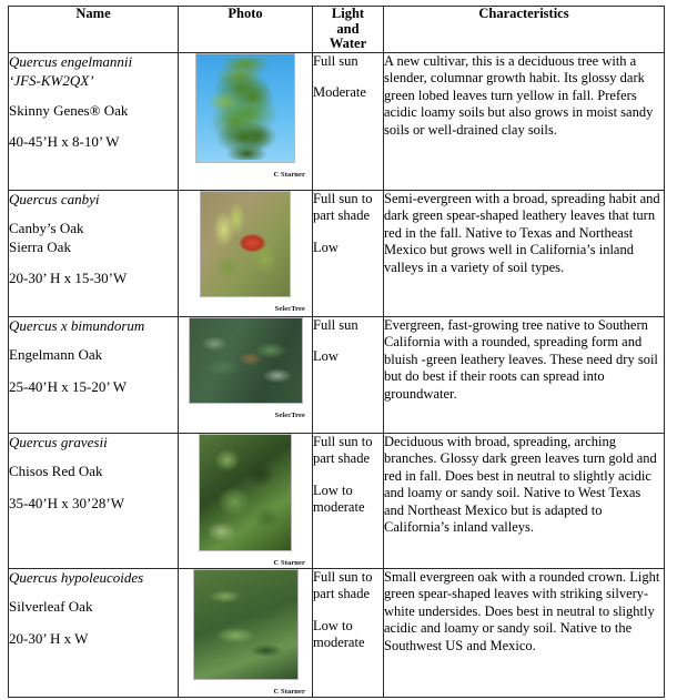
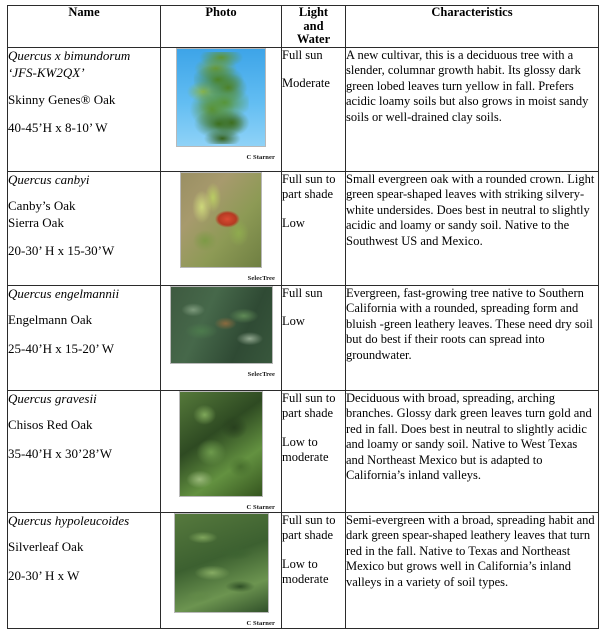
  Name	Photo	Light and Water	Characteristics
- Quercus engelmannii ‘JFS-KW2QX’ Skinny Genes® Oak 40-45’H x 8-10’ W		Full sun Moderate	A new cultivar, this is a deciduous tree with a slender, columnar growth habit. Its glossy dark green lobed leaves turn yellow in fall. Prefers acidic loamy soils but also grows in moist sandy soils or well-drained clay soils.
+ Quercus x bimundorum ‘JFS-KW2QX’ Skinny Genes® Oak 40-45’H x 8-10’ W		Full sun Moderate	A new cultivar, this is a deciduous tree with a slender, columnar growth habit. Its glossy dark green lobed leaves turn yellow in fall. Prefers acidic loamy soils but also grows in moist sandy soils or well-drained clay soils.
- Quercus canbyi Canby’s Oak Sierra Oak 20-30’ H x 15-30’W		Full sun to part shade Low	Semi-evergreen with a broad, spreading habit and dark green spear-shaped leathery leaves that turn red in the fall. Native to Texas and Northeast Mexico but grows well in California’s inland valleys in a variety of soil types.
+ Quercus canbyi Canby’s Oak Sierra Oak 20-30’ H x 15-30’W		Full sun to part shade Low	Small evergreen oak with a rounded crown. Light green spear-shaped leaves with striking silvery-white undersides. Does best in neutral to slightly acidic and loamy or sandy soil. Native to the Southwest US and Mexico.
- Quercus x bimundorum Engelmann Oak 25-40’H x 15-20’ W		Full sun Low	Evergreen, fast-growing tree native to Southern California with a rounded, spreading form and bluish -green leathery leaves. These need dry soil but do best if their roots can spread into groundwater.
+ Quercus engelmannii Engelmann Oak 25-40’H x 15-20’ W		Full sun Low	Evergreen, fast-growing tree native to Southern California with a rounded, spreading form and bluish -green leathery leaves. These need dry soil but do best if their roots can spread into groundwater.
  Quercus gravesii Chisos Red Oak 35-40’H x 30’28’W		Full sun to part shade Low to moderate	Deciduous with broad, spreading, arching branches. Glossy dark green leaves turn gold and red in fall. Does best in neutral to slightly acidic and loamy or sandy soil. Native to West Texas and Northeast Mexico but is adapted to California’s inland valleys.
- Quercus hypoleucoides Silverleaf Oak 20-30’ H x W		Full sun to part shade Low to moderate	Small evergreen oak with a rounded crown. Light green spear-shaped leaves with striking silvery-white undersides. Does best in neutral to slightly acidic and loamy or sandy soil. Native to the Southwest US and Mexico.
+ Quercus hypoleucoides Silverleaf Oak 20-30’ H x W		Full sun to part shade Low to moderate	Semi-evergreen with a broad, spreading habit and dark green spear-shaped leathery leaves that turn red in the fall. Native to Texas and Northeast Mexico but grows well in California’s inland valleys in a variety of soil types.
